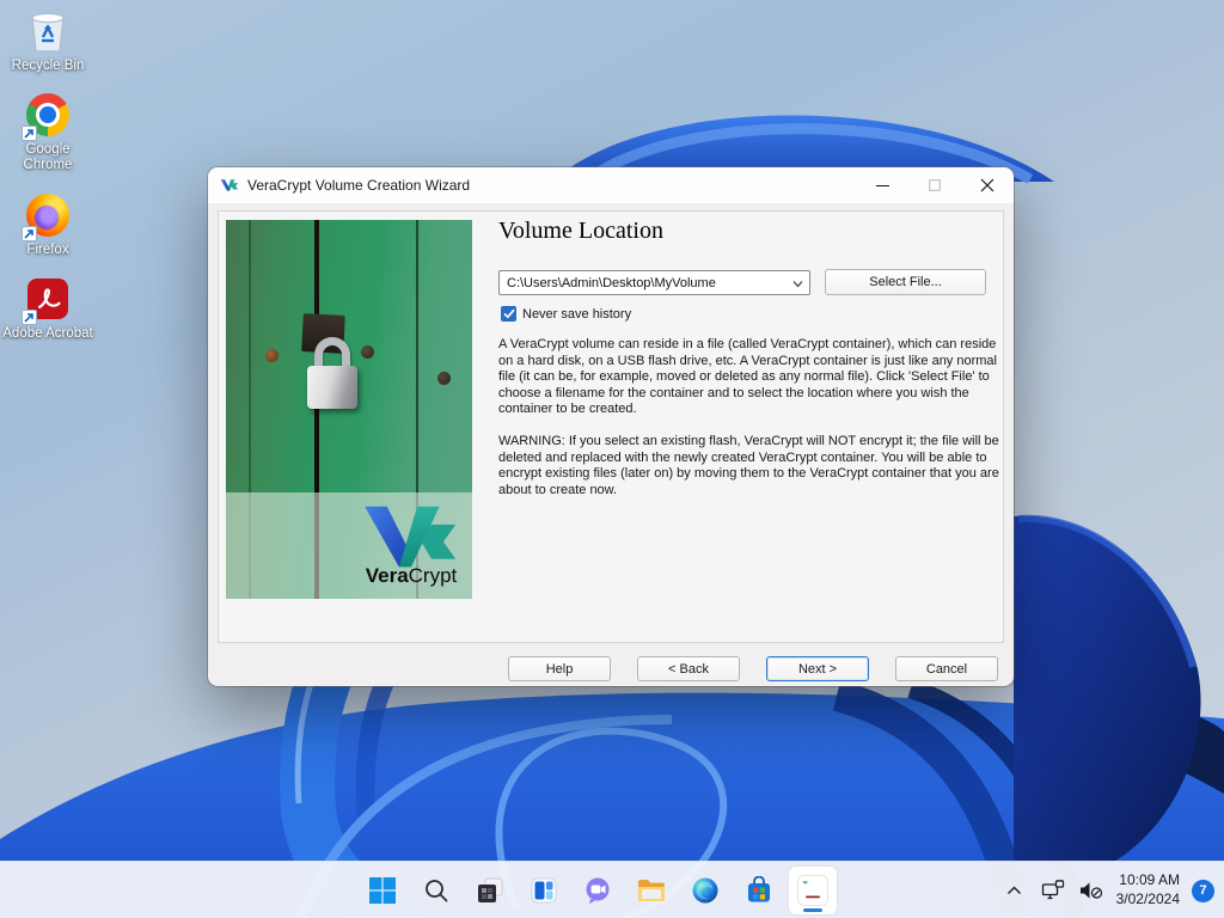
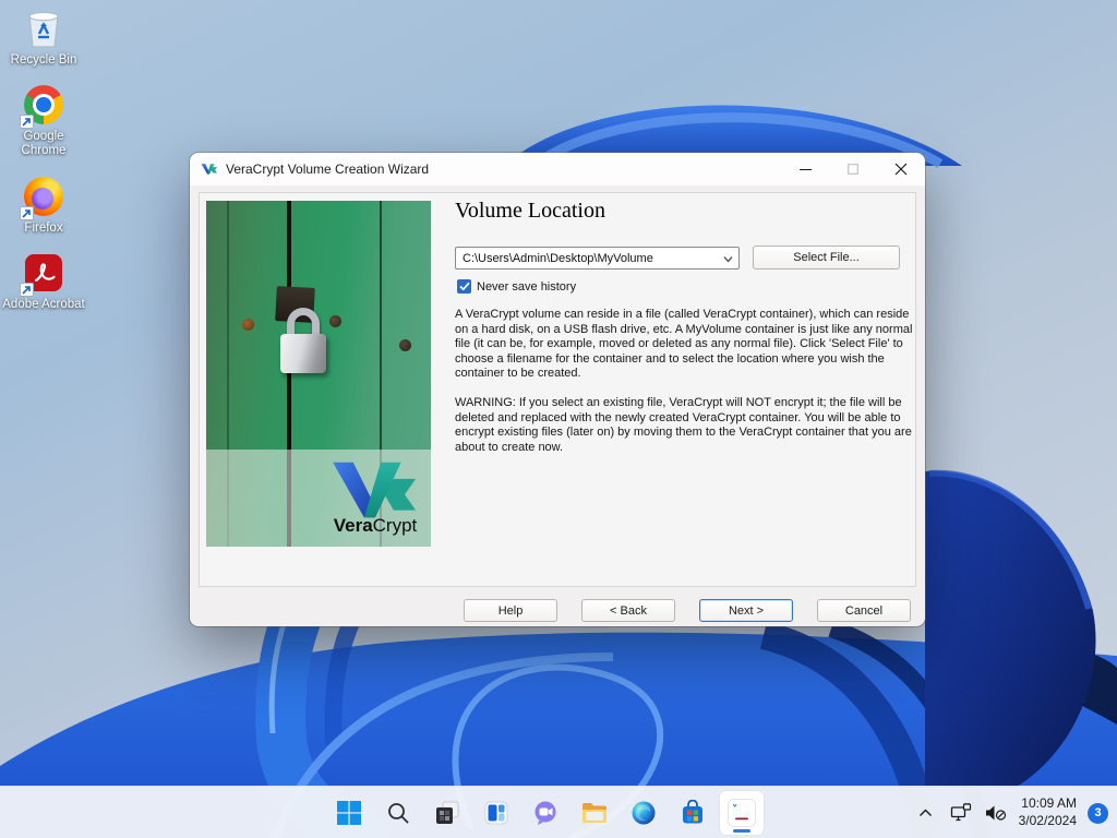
  Recycle Bin
  Google Chrome
  Firefox
  Adobe Acrobat
  VeraCrypt Volume Creation Wizard
  VeraCrypt
  Volume Location
  C:\Users\Admin\Desktop\MyVolume
  Select File...
  Never save history
- A VeraCrypt volume can reside in a file (called VeraCrypt container), which can reside on a hard disk, on a USB flash drive, etc. A VeraCrypt container is just like any normal file (it can be, for example, moved or deleted as any normal file). Click 'Select File' to choose a filename for the container and to select the location where you wish the container to be created.
+ A VeraCrypt volume can reside in a file (called VeraCrypt container), which can reside on a hard disk, on a USB flash drive, etc. A MyVolume container is just like any normal file (it can be, for example, moved or deleted as any normal file). Click 'Select File' to choose a filename for the container and to select the location where you wish the container to be created.
- WARNING: If you select an existing flash, VeraCrypt will NOT encrypt it; the file will be deleted and replaced with the newly created VeraCrypt container. You will be able to encrypt existing files (later on) by moving them to the VeraCrypt container that you are about to create now.
+ WARNING: If you select an existing file, VeraCrypt will NOT encrypt it; the file will be deleted and replaced with the newly created VeraCrypt container. You will be able to encrypt existing files (later on) by moving them to the VeraCrypt container that you are about to create now.
  Help
  < Back
  Next >
  Cancel
  10:09 AM
  3/02/2024
- 7
+ 3
